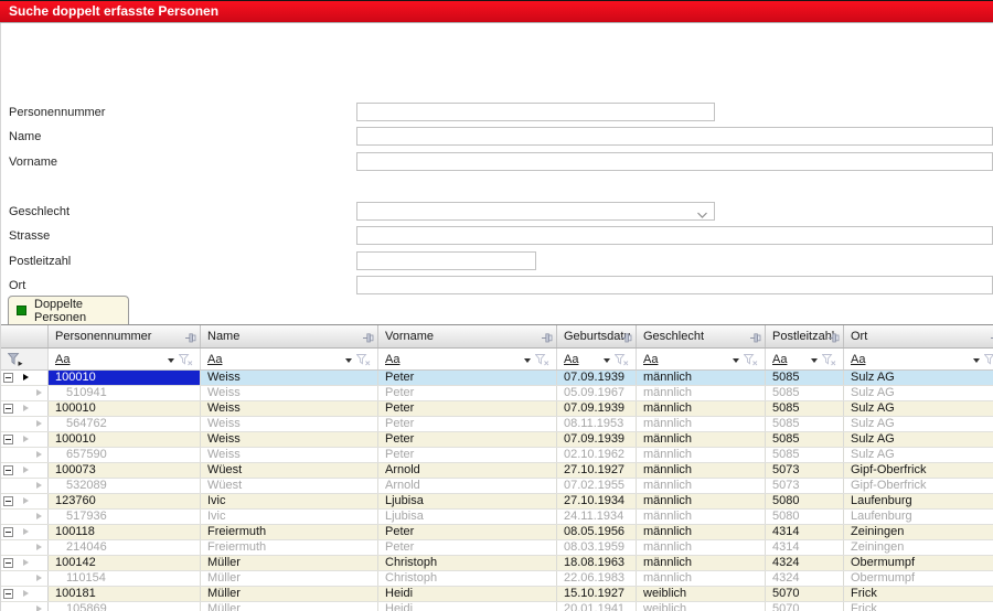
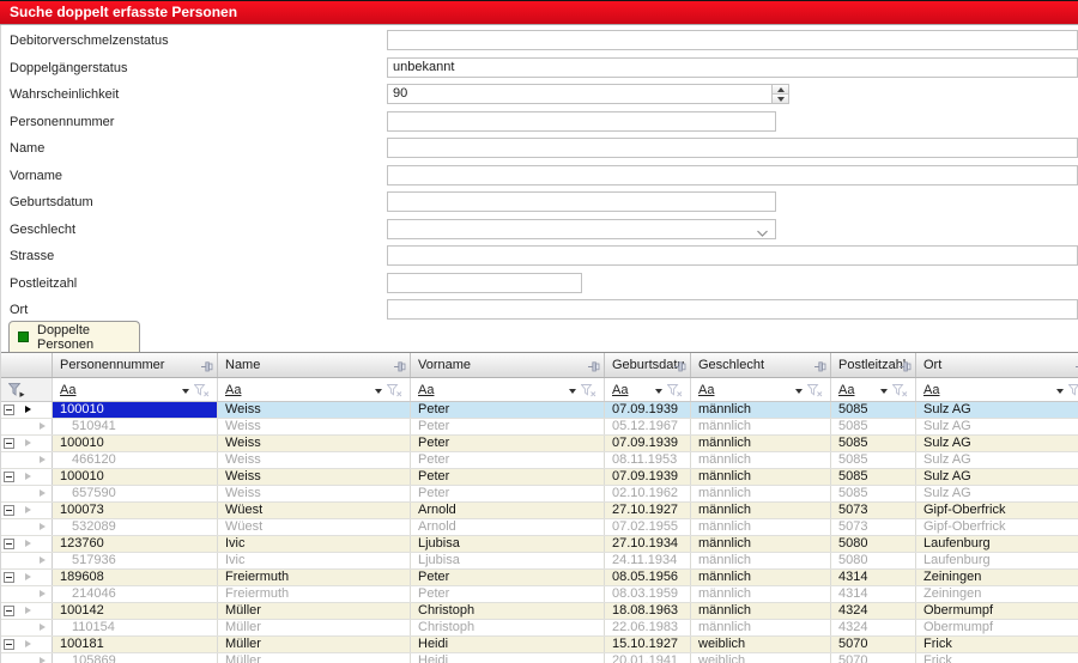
  Suche doppelt erfasste Personen
+ Debitorverschmelzenstatus
+ Doppelgängerstatus
+ unbekannt
+ Wahrscheinlichkeit
+ 90
  Personennummer
  Name
  Vorname
+ Geburtsdatum
  Geschlecht
  Strasse
  Postleitzahl
  Ort
  Doppelte Personen
  Personennummer
  Name
  Vorname
  Geburtsdat
  Geschlecht
  Postleitzah
  Ort
  Aa
  Aa
  Aa
  Aa
  Aa
  Aa
  Aa
  100010
  Weiss
  Peter
  07.09.1939
  männlich
  5085
  Sulz AG
  510941
  Weiss
  Peter
- 05.09.1967
+ 05.12.1967
  männlich
  5085
  Sulz AG
  100010
  Weiss
  Peter
  07.09.1939
  männlich
  5085
  Sulz AG
- 564762
+ 466120
  Weiss
  Peter
  08.11.1953
  männlich
  5085
  Sulz AG
  100010
  Weiss
  Peter
  07.09.1939
  männlich
  5085
  Sulz AG
  657590
  Weiss
  Peter
  02.10.1962
  männlich
  5085
  Sulz AG
  100073
  Wüest
  Arnold
  27.10.1927
  männlich
  5073
  Gipf-Oberfrick
  532089
  Wüest
  Arnold
  07.02.1955
  männlich
  5073
  Gipf-Oberfrick
  123760
  Ivic
  Ljubisa
  27.10.1934
  männlich
  5080
  Laufenburg
  517936
  Ivic
  Ljubisa
  24.11.1934
  männlich
  5080
  Laufenburg
- 100118
+ 189608
  Freiermuth
  Peter
  08.05.1956
  männlich
  4314
  Zeiningen
  214046
  Freiermuth
  Peter
  08.03.1959
  männlich
  4314
  Zeiningen
  100142
  Müller
  Christoph
  18.08.1963
  männlich
  4324
  Obermumpf
  110154
  Müller
  Christoph
  22.06.1983
  männlich
  4324
  Obermumpf
  100181
  Müller
  Heidi
  15.10.1927
  weiblich
  5070
  Frick
  105869
  Müller
  Heidi
  20.01.1941
  weiblich
  5070
  Frick
